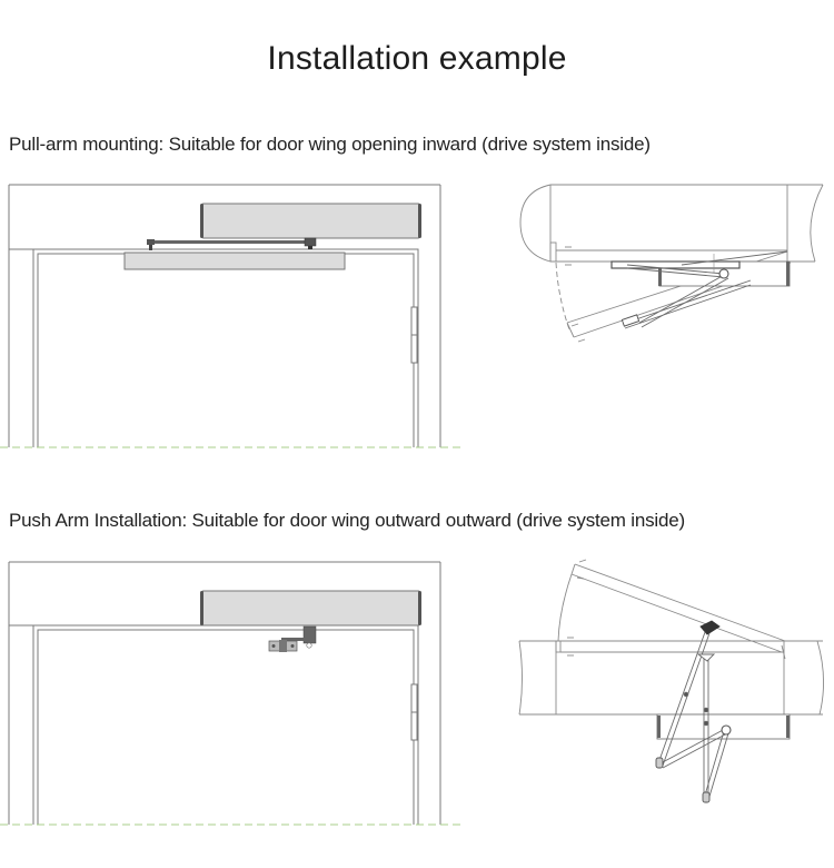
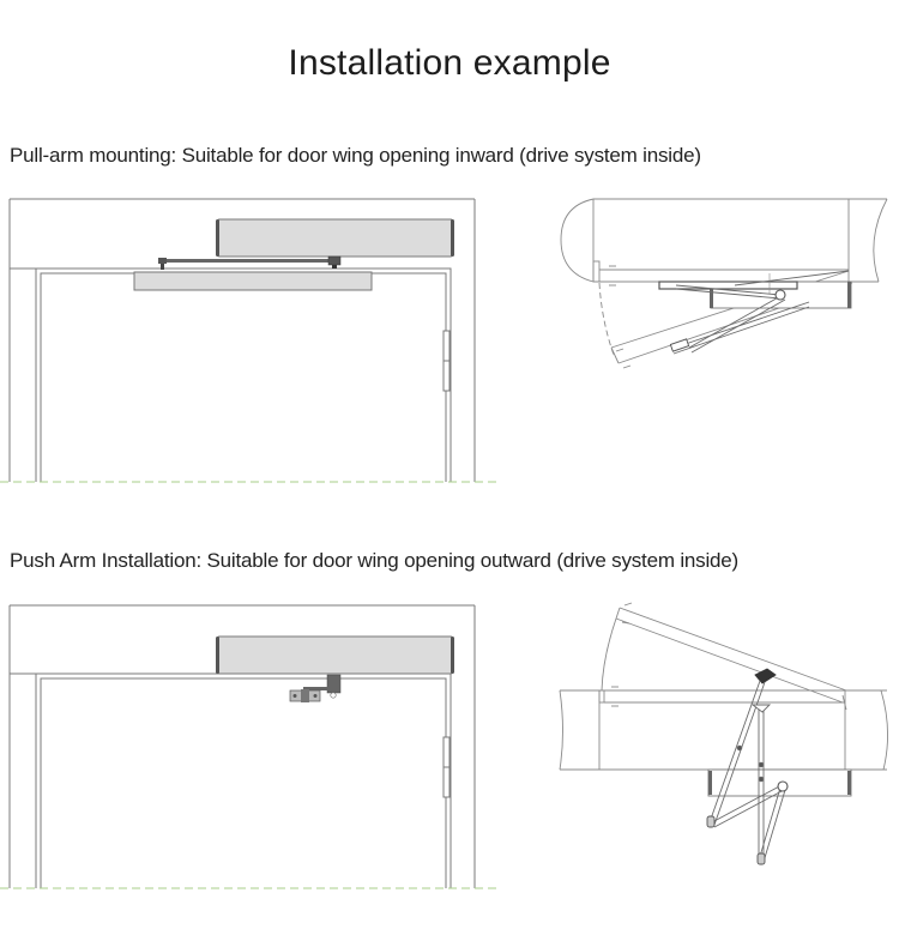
  Installation example
  Pull-arm mounting: Suitable for door wing opening inward (drive system inside)
- Push Arm Installation: Suitable for door wing outward outward (drive system inside)
+ Push Arm Installation: Suitable for door wing opening outward (drive system inside)
